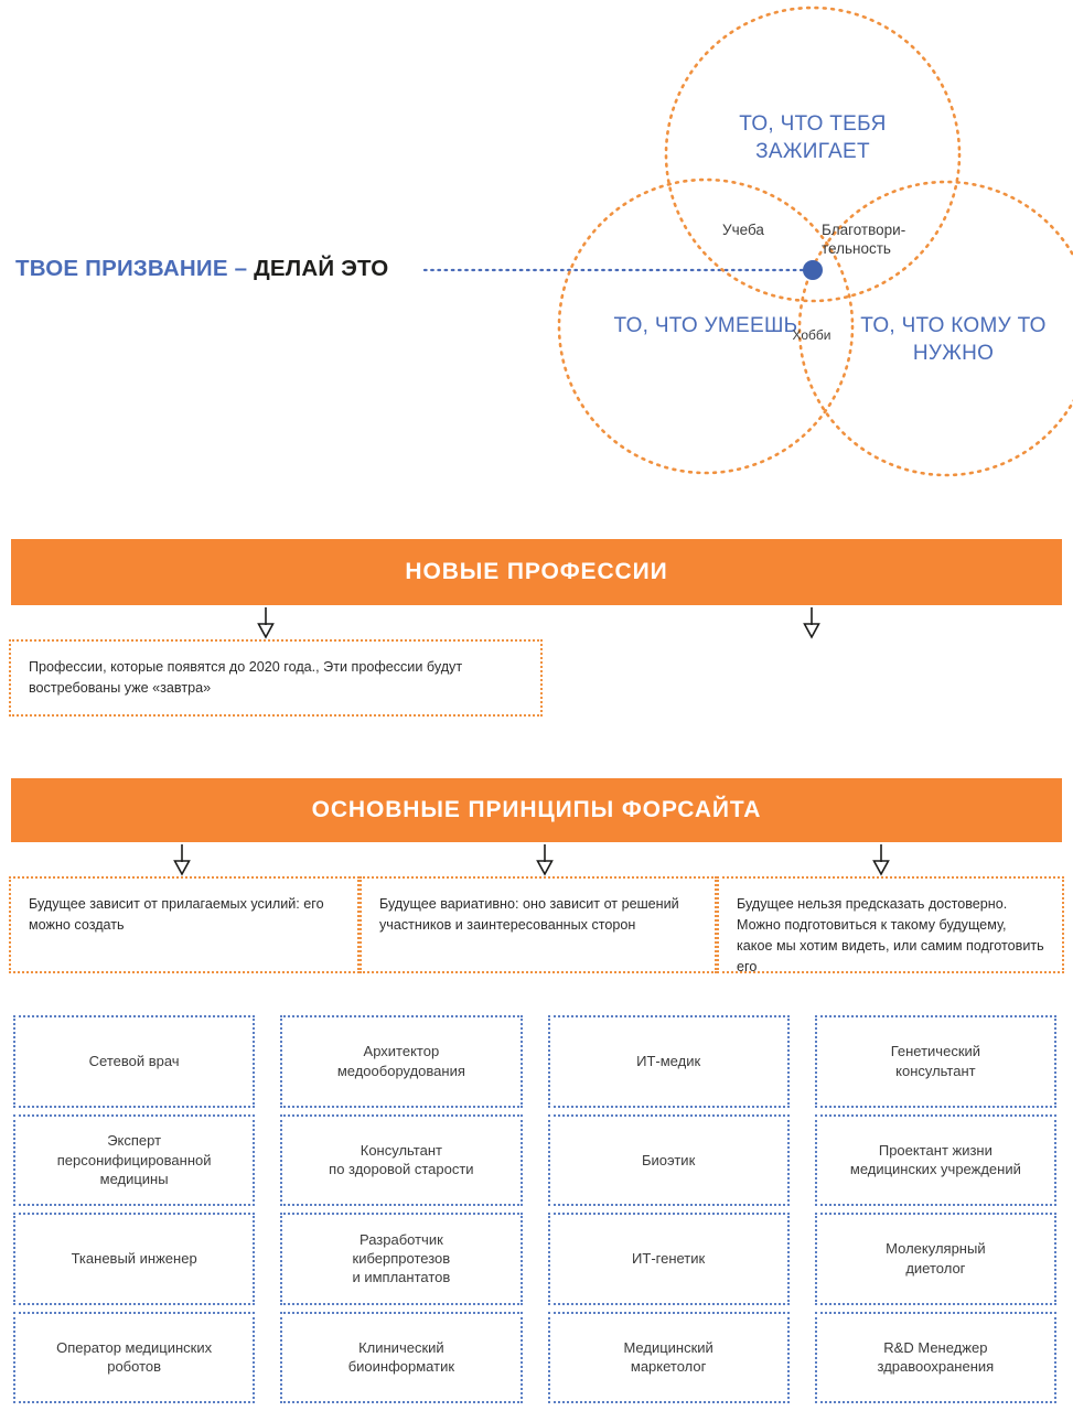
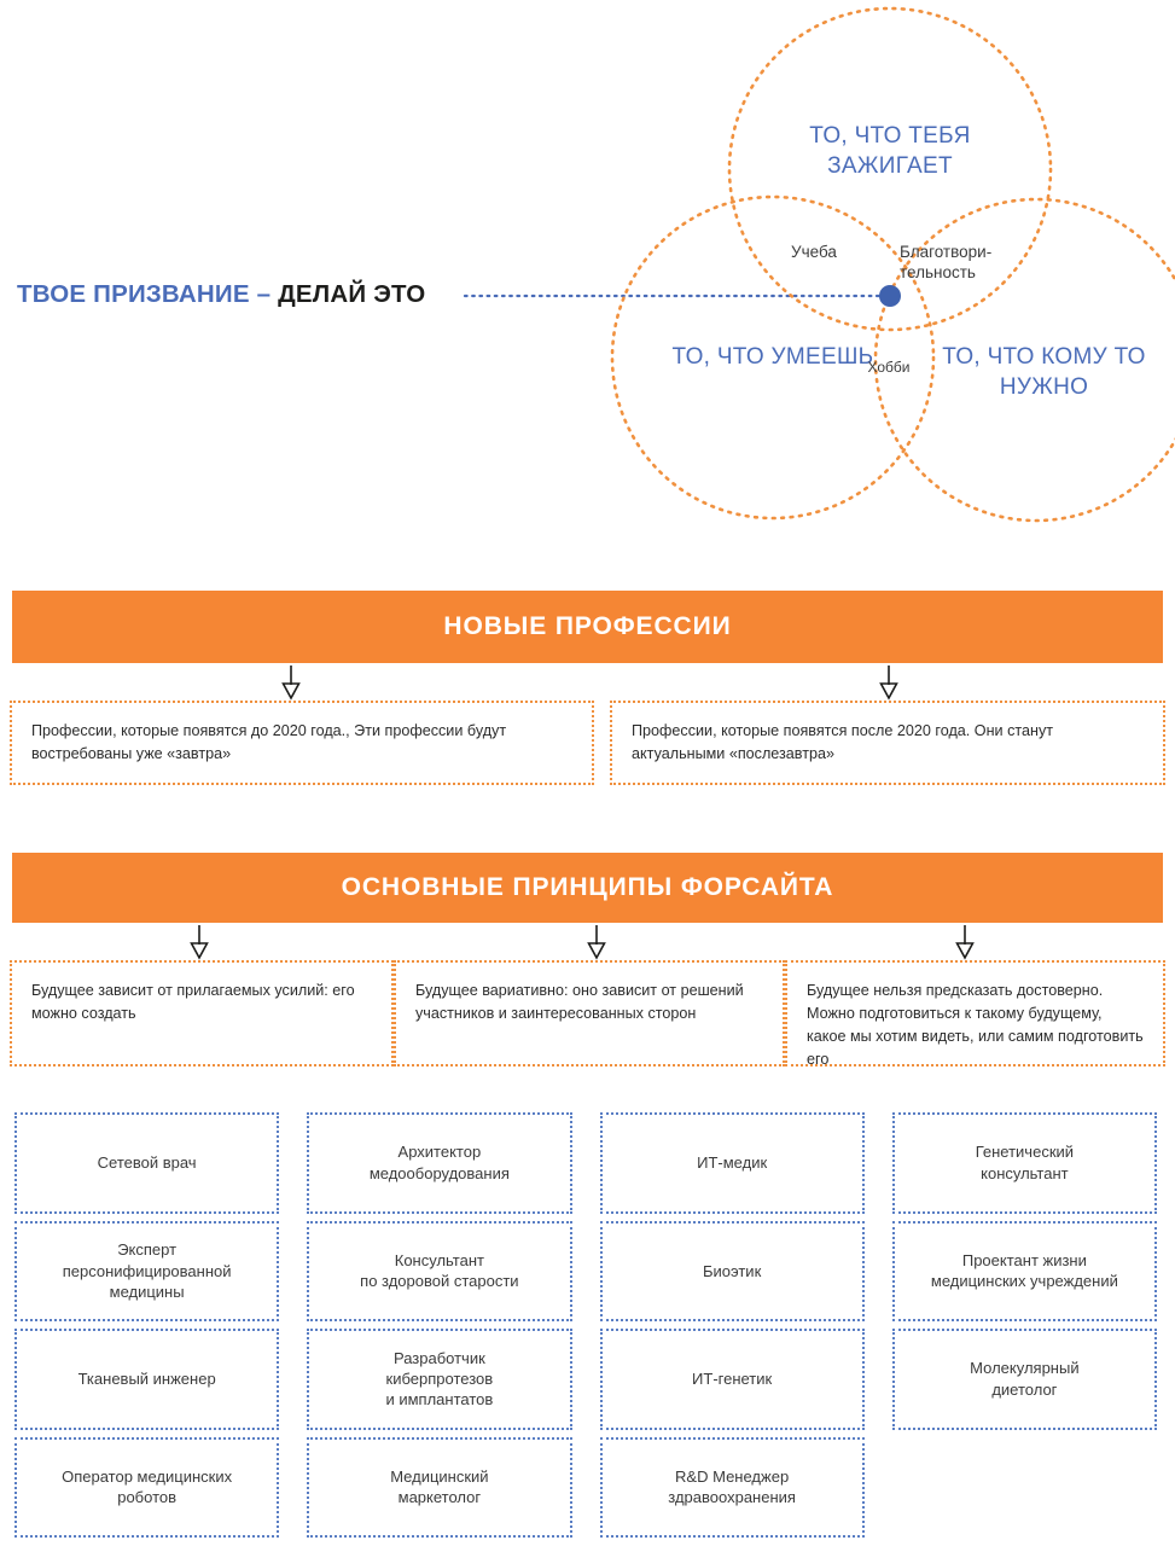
  ТВОЕ ПРИЗВАНИЕ – ДЕЛАЙ ЭТО
  ТО, ЧТО ТЕБЯ ЗАЖИГАЕТ
  ТО, ЧТО УМЕЕШЬ
  ТО, ЧТО КОМУ ТО НУЖНО
  Учеба
  Благотвори-
  тельность
  Хобби
  НОВЫЕ ПРОФЕССИИ
  Профессии, которые появятся до 2020 года., Эти профессии будут востребованы уже «завтра»
+ Профессии, которые появятся после 2020 года. Они станут актуальными «послезавтра»
  ОСНОВНЫЕ ПРИНЦИПЫ ФОРСАЙТА
  Будущее зависит от прилагаемых усилий: его можно создать
  Будущее вариативно: оно зависит от решений участников и заинтересованных сторон
  Будущее нельзя предсказать достоверно. Можно подготовиться к такому будущему, какое мы хотим видеть, или самим подготовить его
  Сетевой врач
  Архитектор
  медооборудования
  ИТ-медик
  Генетический
  консультант
  Эксперт
  персонифицированной
  медицины
  Консультант
  по здоровой старости
  Биоэтик
  Проектант жизни
  медицинских учреждений
  Тканевый инженер
  Разработчик
  киберпротезов
  и имплантатов
  ИТ-генетик
  Молекулярный
  диетолог
  Оператор медицинских
  роботов
- Клинический
- биоинформатик
  Медицинский
  маркетолог
  R&D Менеджер
  здравоохранения
